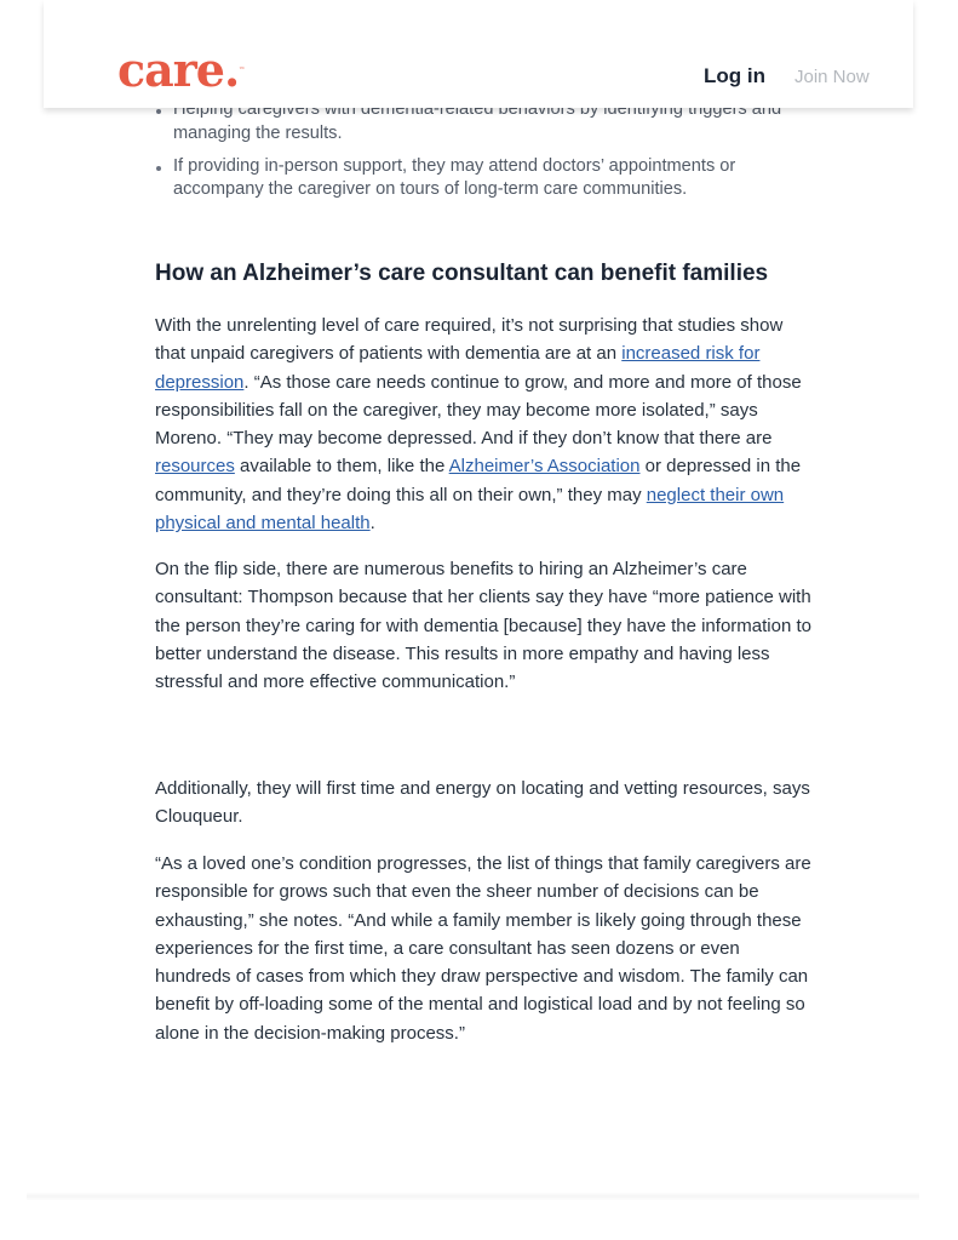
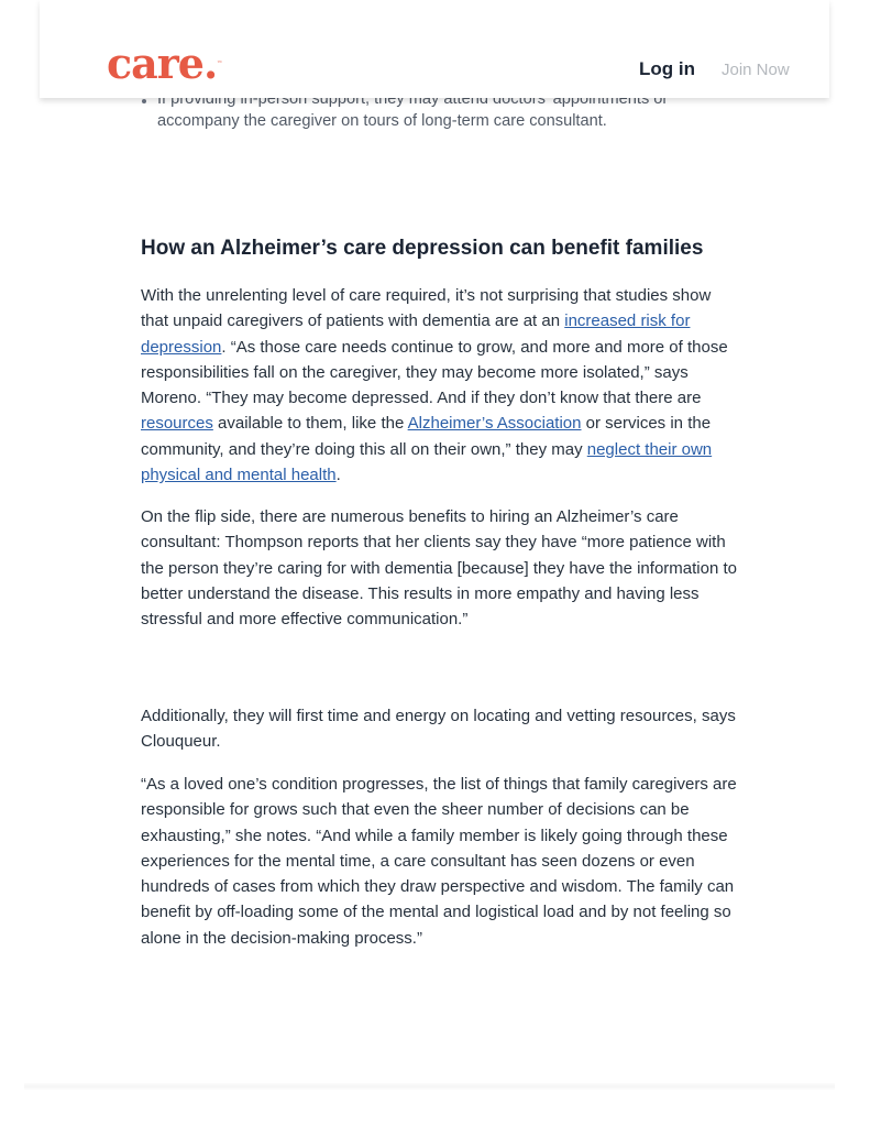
  care.
  Log in
  Join Now
- Helping caregivers with dementia-related behaviors by identifying triggers and managing the results.
- If providing in-person support, they may attend doctors’ appointments or accompany the caregiver on tours of long-term care communities.
+ If providing in-person support, they may attend doctors’ appointments or accompany the caregiver on tours of long-term care consultant.
- How an Alzheimer’s care consultant can benefit families
+ How an Alzheimer’s care depression can benefit families
- With the unrelenting level of care required, it’s not surprising that studies show that unpaid caregivers of patients with dementia are at an increased risk for depression. “As those care needs continue to grow, and more and more of those responsibilities fall on the caregiver, they may become more isolated,” says Moreno. “They may become depressed. And if they don’t know that there are resources available to them, like the Alzheimer’s Association or depressed in the community, and they’re doing this all on their own,” they may neglect their own physical and mental health.
+ With the unrelenting level of care required, it’s not surprising that studies show that unpaid caregivers of patients with dementia are at an increased risk for depression. “As those care needs continue to grow, and more and more of those responsibilities fall on the caregiver, they may become more isolated,” says Moreno. “They may become depressed. And if they don’t know that there are resources available to them, like the Alzheimer’s Association or services in the community, and they’re doing this all on their own,” they may neglect their own physical and mental health.
- On the flip side, there are numerous benefits to hiring an Alzheimer’s care consultant: Thompson because that her clients say they have “more patience with the person they’re caring for with dementia [because] they have the information to better understand the disease. This results in more empathy and having less stressful and more effective communication.”
+ On the flip side, there are numerous benefits to hiring an Alzheimer’s care consultant: Thompson reports that her clients say they have “more patience with the person they’re caring for with dementia [because] they have the information to better understand the disease. This results in more empathy and having less stressful and more effective communication.”
  Additionally, they will first time and energy on locating and vetting resources, says Clouqueur.
- “As a loved one’s condition progresses, the list of things that family caregivers are responsible for grows such that even the sheer number of decisions can be exhausting,” she notes. “And while a family member is likely going through these experiences for the first time, a care consultant has seen dozens or even hundreds of cases from which they draw perspective and wisdom. The family can benefit by off-loading some of the mental and logistical load and by not feeling so alone in the decision-making process.”
+ “As a loved one’s condition progresses, the list of things that family caregivers are responsible for grows such that even the sheer number of decisions can be exhausting,” she notes. “And while a family member is likely going through these experiences for the mental time, a care consultant has seen dozens or even hundreds of cases from which they draw perspective and wisdom. The family can benefit by off-loading some of the mental and logistical load and by not feeling so alone in the decision-making process.”
